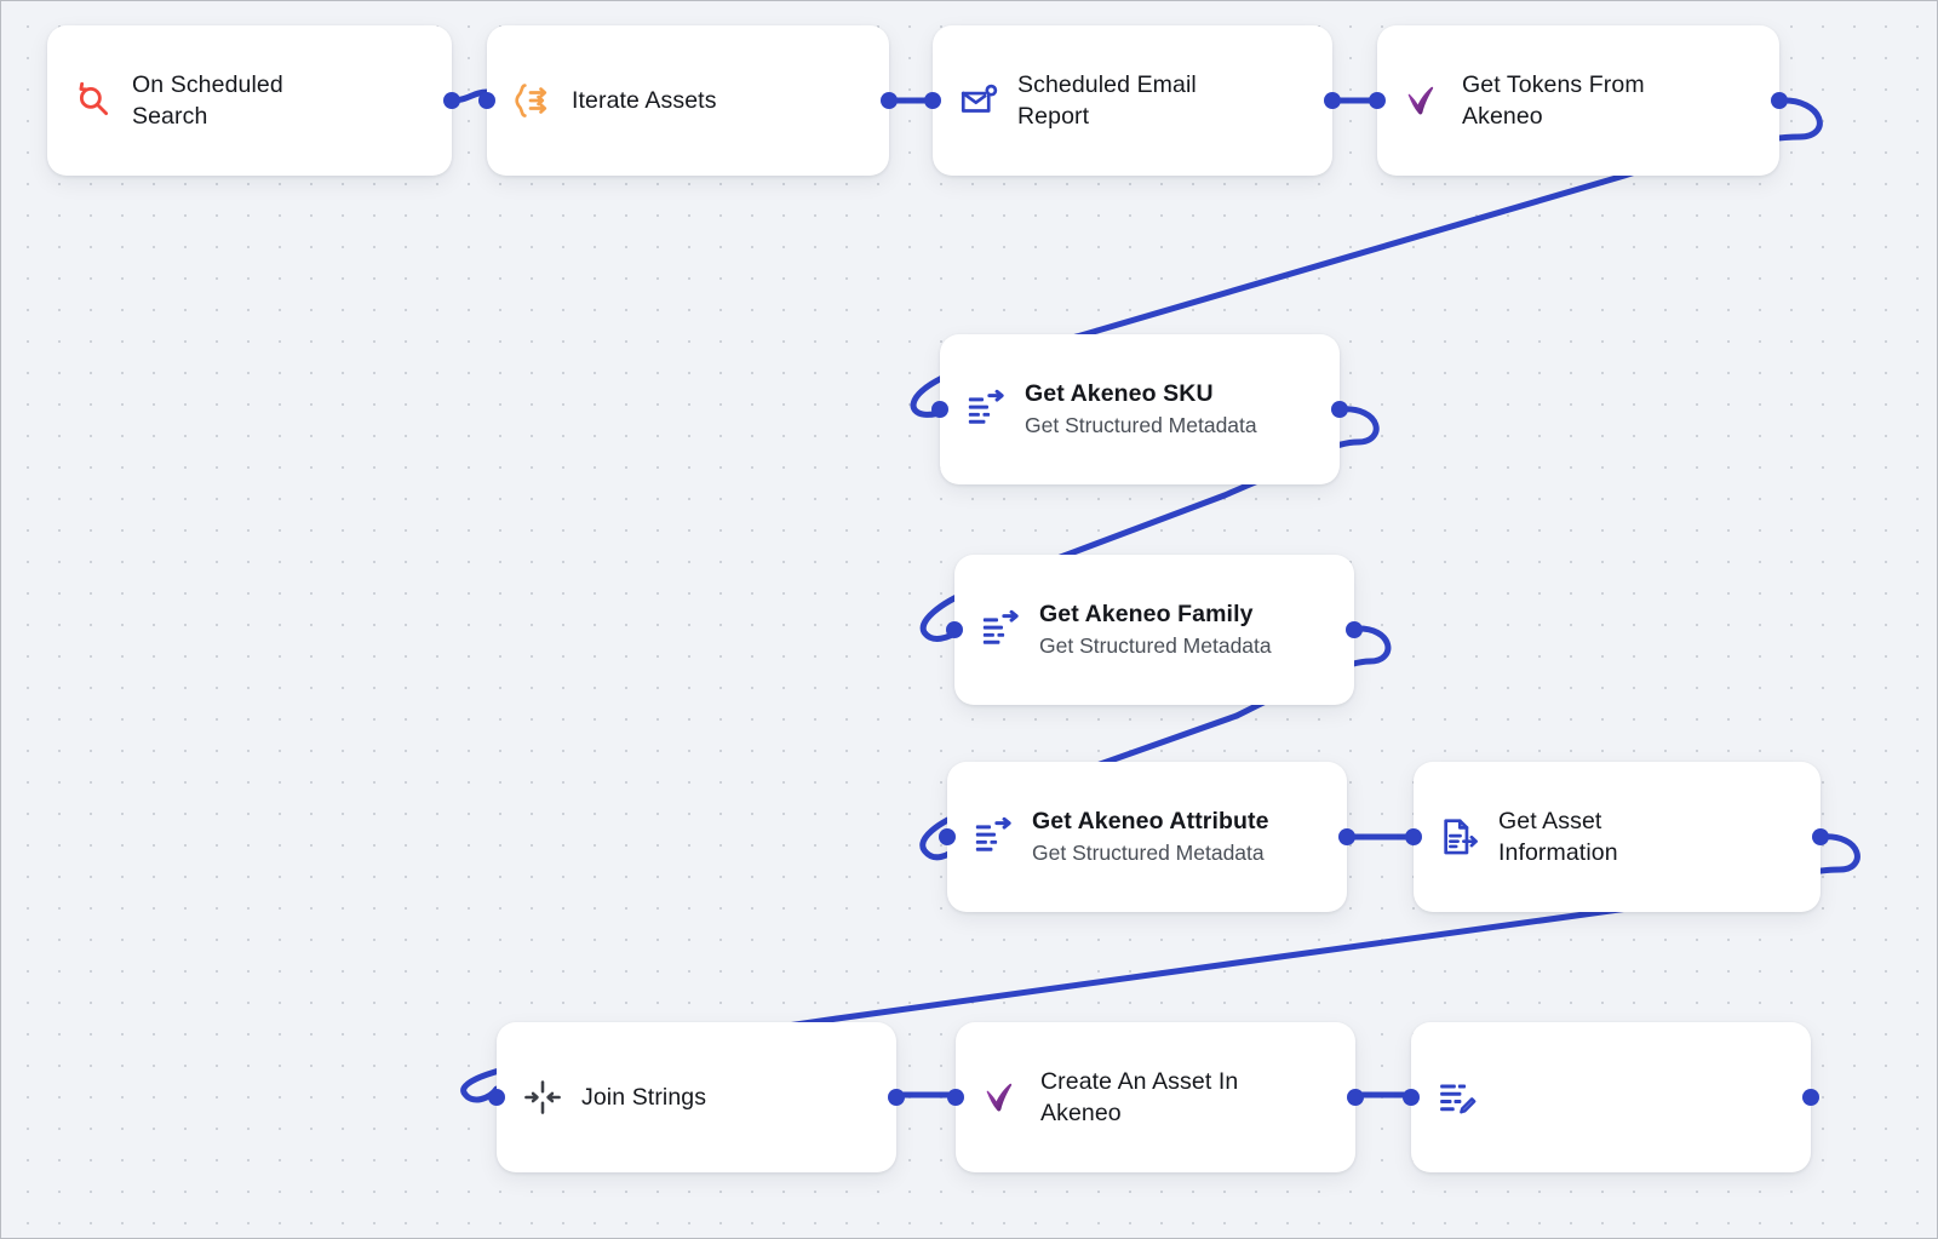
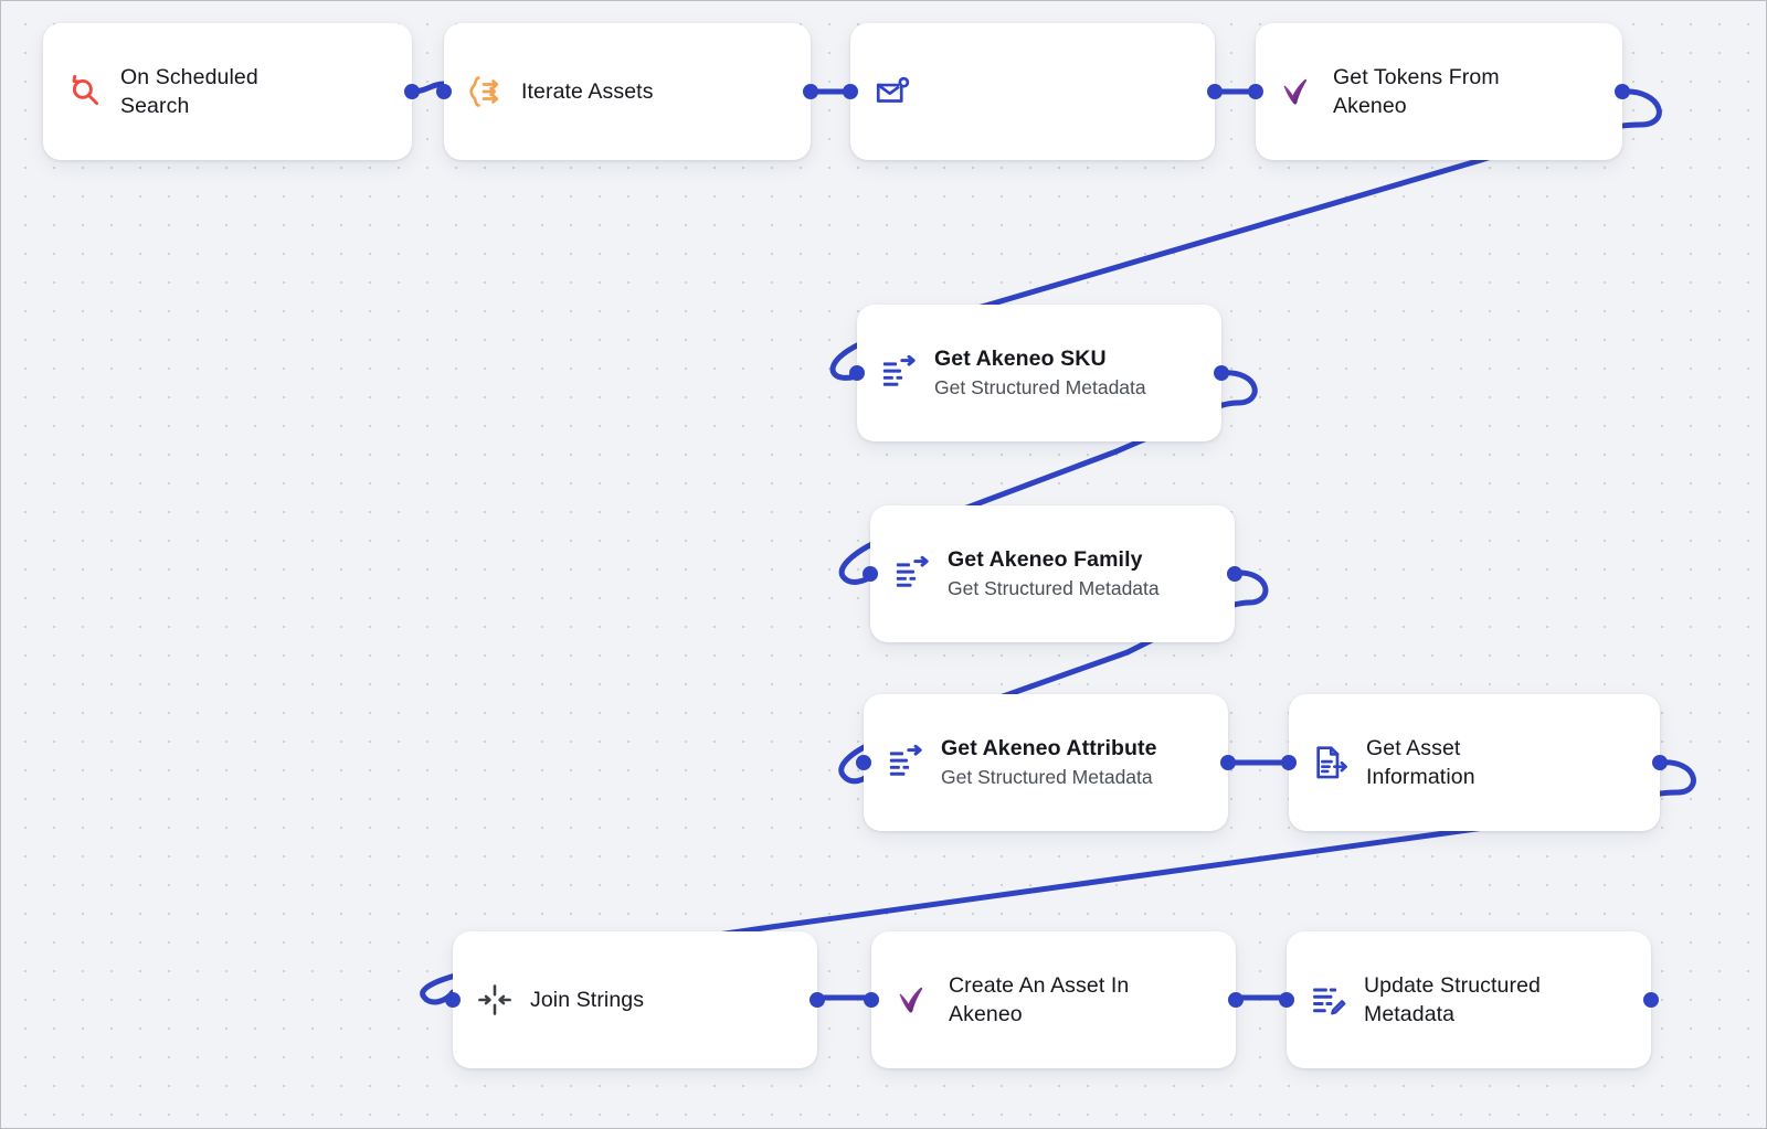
  On Scheduled
  Search
  Iterate Assets
- Scheduled Email
- Report
  Get Tokens From
  Akeneo
  Get Akeneo SKU
  Get Structured Metadata
  Get Akeneo Family
  Get Structured Metadata
  Get Akeneo Attribute
  Get Structured Metadata
  Get Asset
  Information
  Join Strings
  Create An Asset In
  Akeneo
+ Update Structured
+ Metadata
